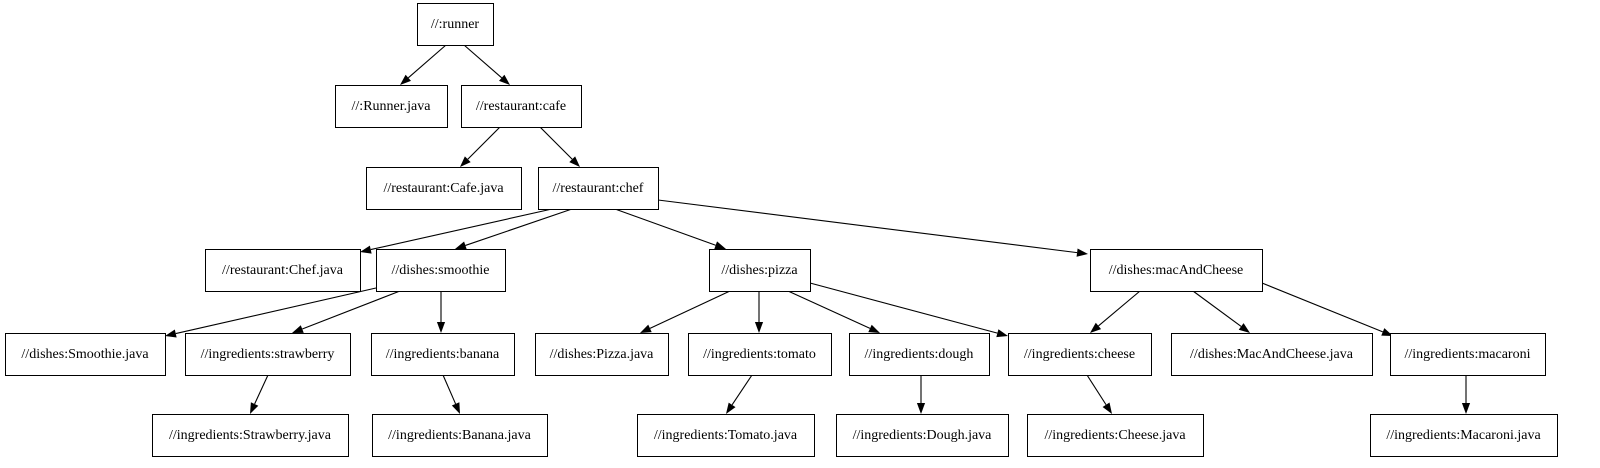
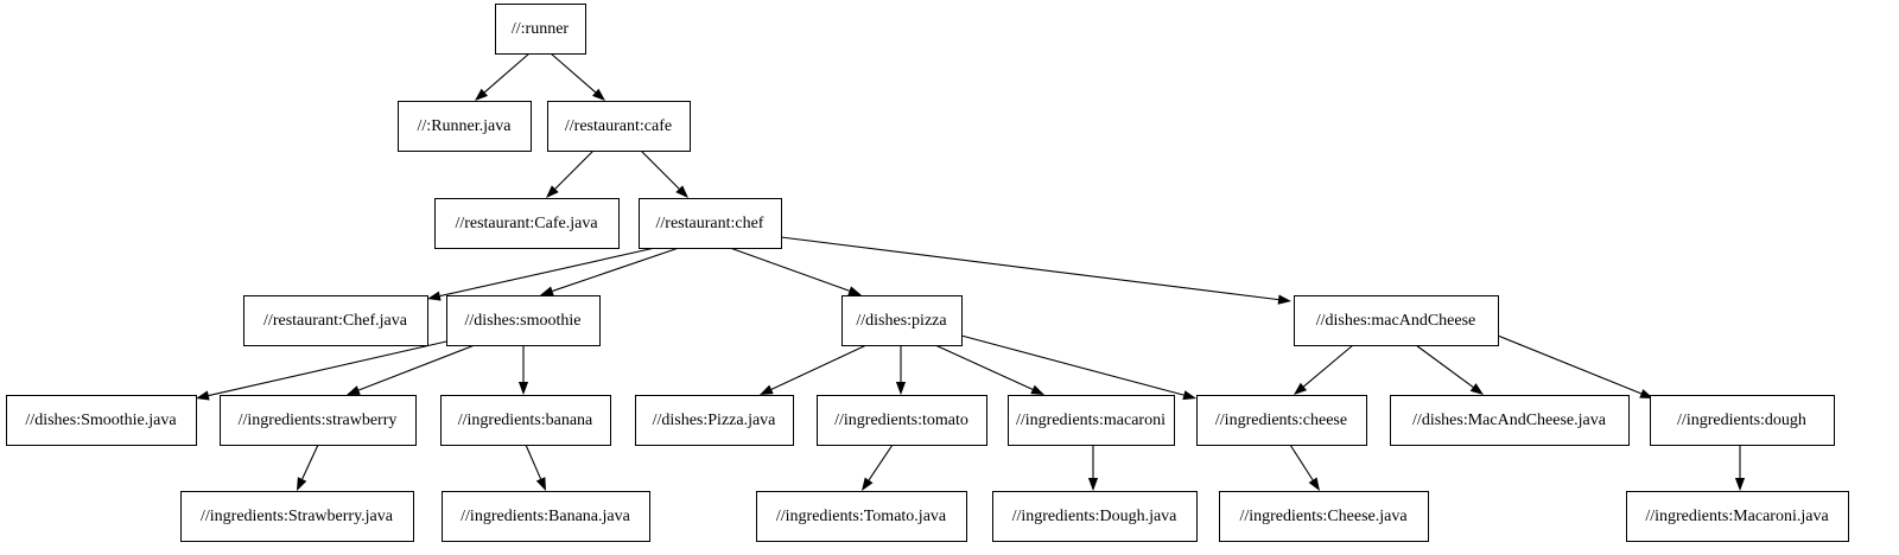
  //:runner
  //:Runner.java
  //restaurant:cafe
  //restaurant:Cafe.java
  //restaurant:chef
  //restaurant:Chef.java
  //dishes:smoothie
  //dishes:pizza
  //dishes:macAndCheese
  //dishes:Smoothie.java
  //ingredients:strawberry
  //ingredients:banana
  //dishes:Pizza.java
  //ingredients:tomato
- //ingredients:dough
+ //ingredients:macaroni
  //ingredients:cheese
  //dishes:MacAndCheese.java
- //ingredients:macaroni
+ //ingredients:dough
  //ingredients:Strawberry.java
  //ingredients:Banana.java
  //ingredients:Tomato.java
  //ingredients:Dough.java
  //ingredients:Cheese.java
  //ingredients:Macaroni.java
